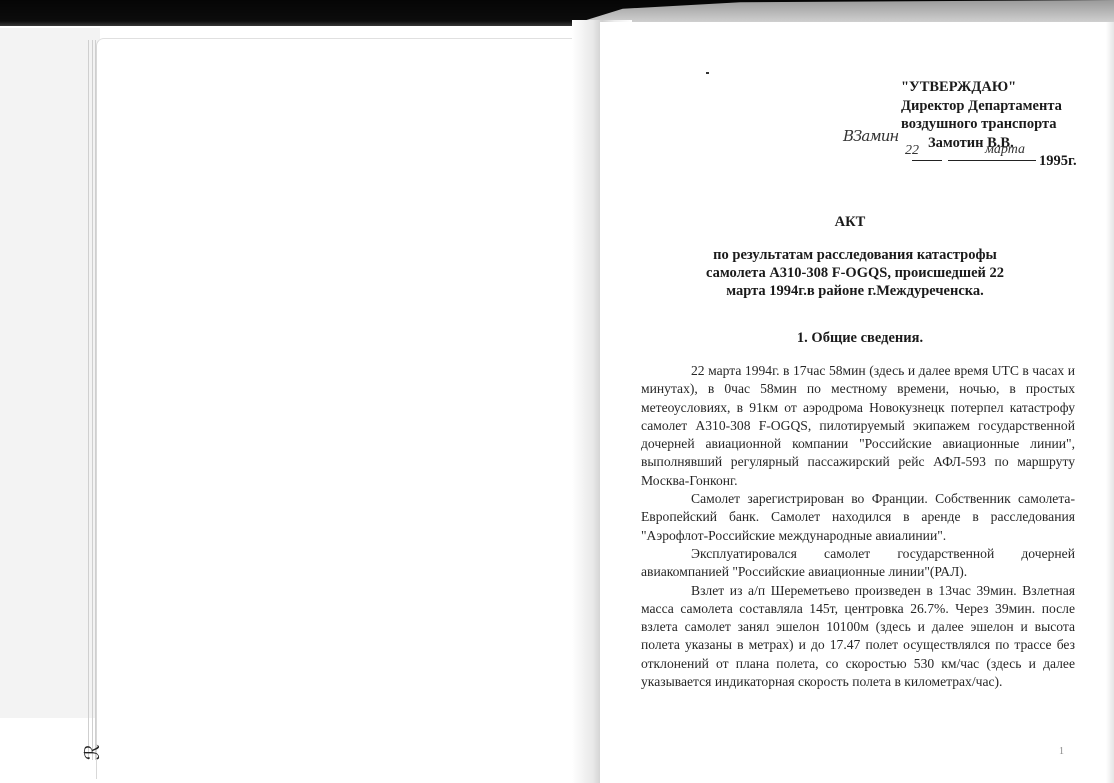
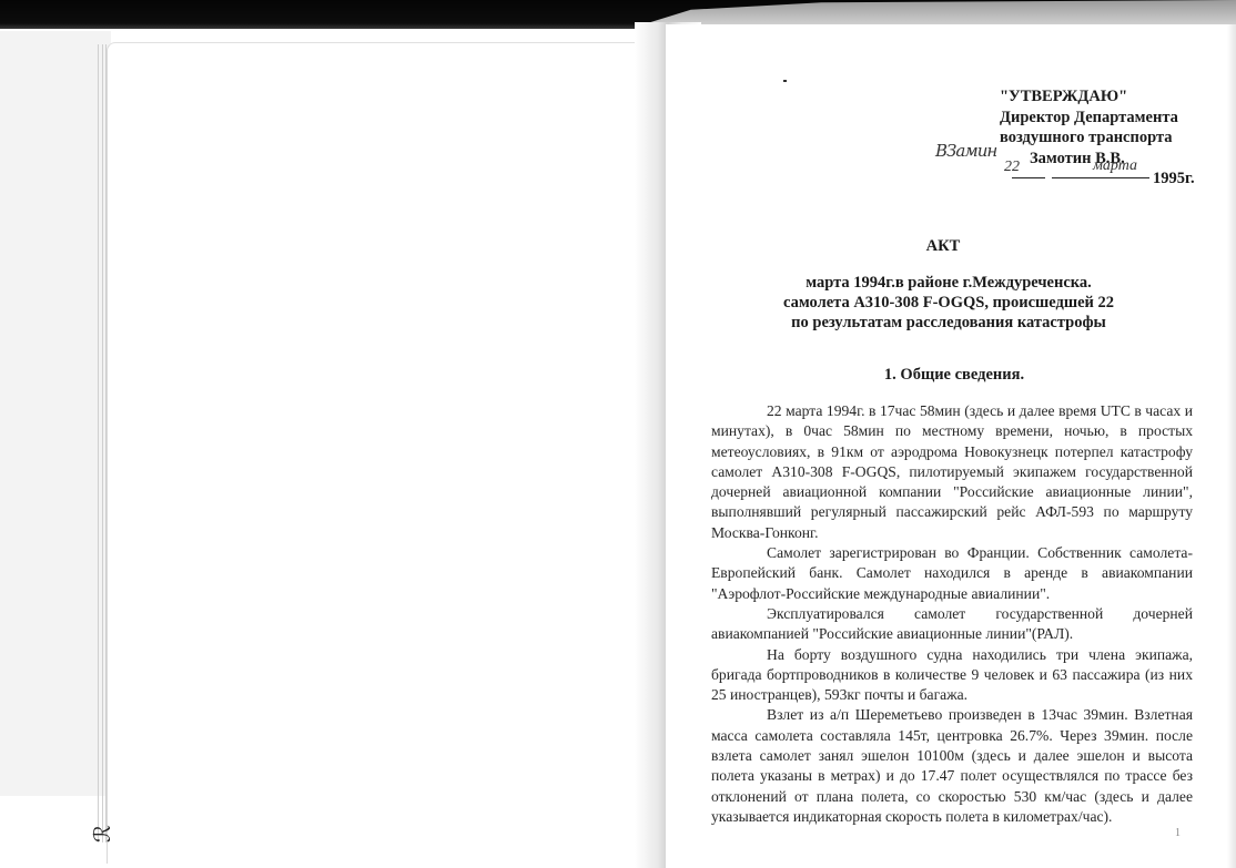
  "УТВЕРЖДАЮ"
  Директор Департамента
  воздушного транспорта
  Замотин В.В.
  1995г.
  ВЗамин
  22
  марта
  АКТ
- по результатам расследования катастрофы
+ марта 1994г.в районе г.Междуреченска.
  самолета А310-308 F-OGQS, происшедшей 22
- марта 1994г.в районе г.Междуреченска.
+ по результатам расследования катастрофы
  1. Общие сведения.
  22 марта 1994г. в 17час 58мин (здесь и далее время UTC в часах и минутах), в 0час 58мин по местному времени, ночью, в простых метеоусловиях, в 91км от аэродрома Новокузнецк потерпел катастрофу самолет А310-308 F-OGQS, пилотируемый экипажем государственной дочерней авиационной компании "Российские авиационные линии", выполнявший регулярный пассажирский рейс АФЛ-593 по маршруту Москва-Гонконг.
- Самолет зарегистрирован во Франции. Собственник самолета-Европейский банк. Самолет находился в аренде в расследования "Аэрофлот-Российские международные авиалинии".
+ Самолет зарегистрирован во Франции. Собственник самолета-Европейский банк. Самолет находился в аренде в авиакомпании "Аэрофлот-Российские международные авиалинии".
  Эксплуатировался самолет государственной дочерней авиакомпанией "Российские авиационные линии"(РАЛ).
+ На борту воздушного судна находились три члена экипажа, бригада бортпроводников в количестве 9 человек и 63 пассажира (из них 25 иностранцев), 593кг почты и багажа.
  Взлет из а/п Шереметьево произведен в 13час 39мин. Взлетная масса самолета составляла 145т, центровка 26.7%. Через 39мин. после взлета самолет занял эшелон 10100м (здесь и далее эшелон и высота полета указаны в метрах) и до 17.47 полет осуществлялся по трассе без отклонений от плана полета, со скоростью 530 км/час (здесь и далее указывается индикаторная скорость полета в километрах/час).
  1
